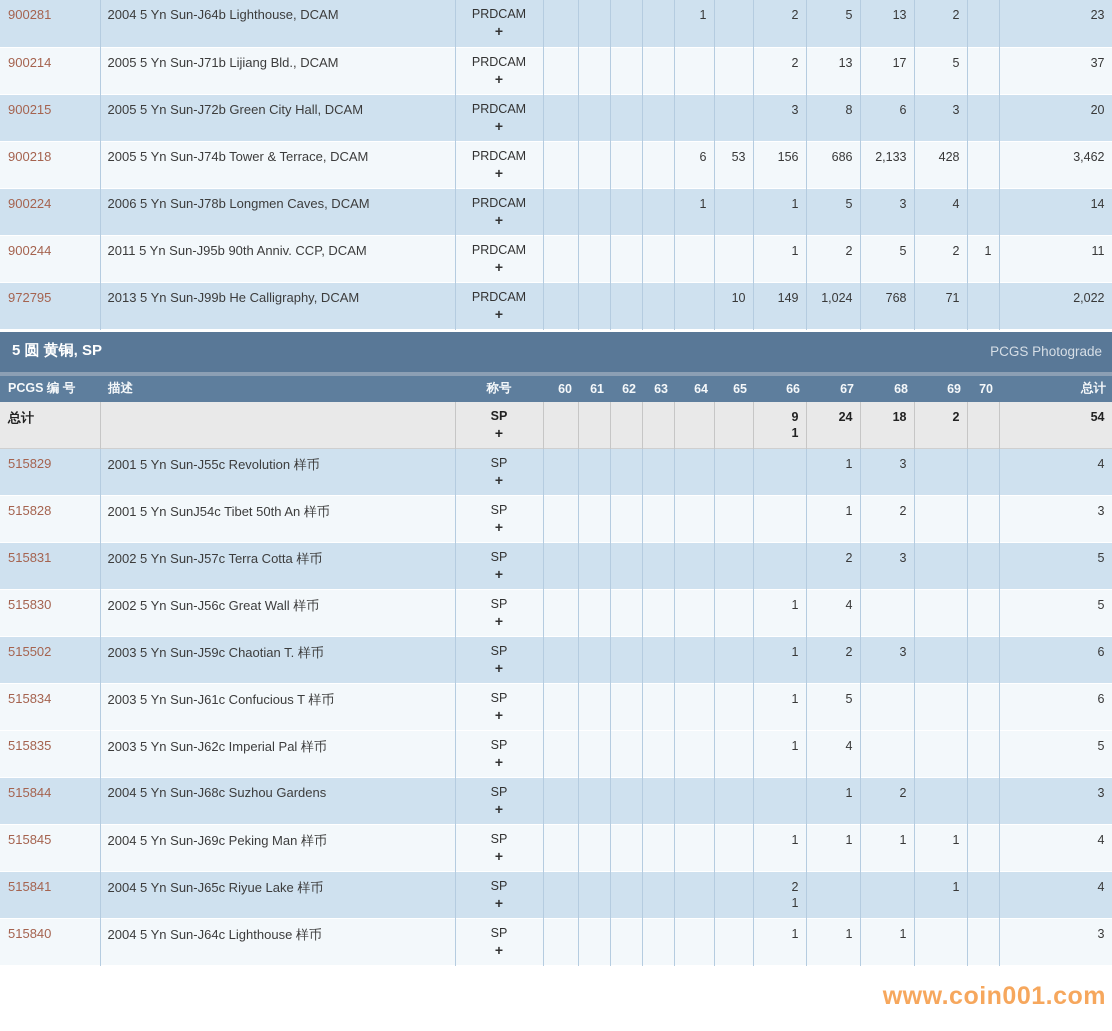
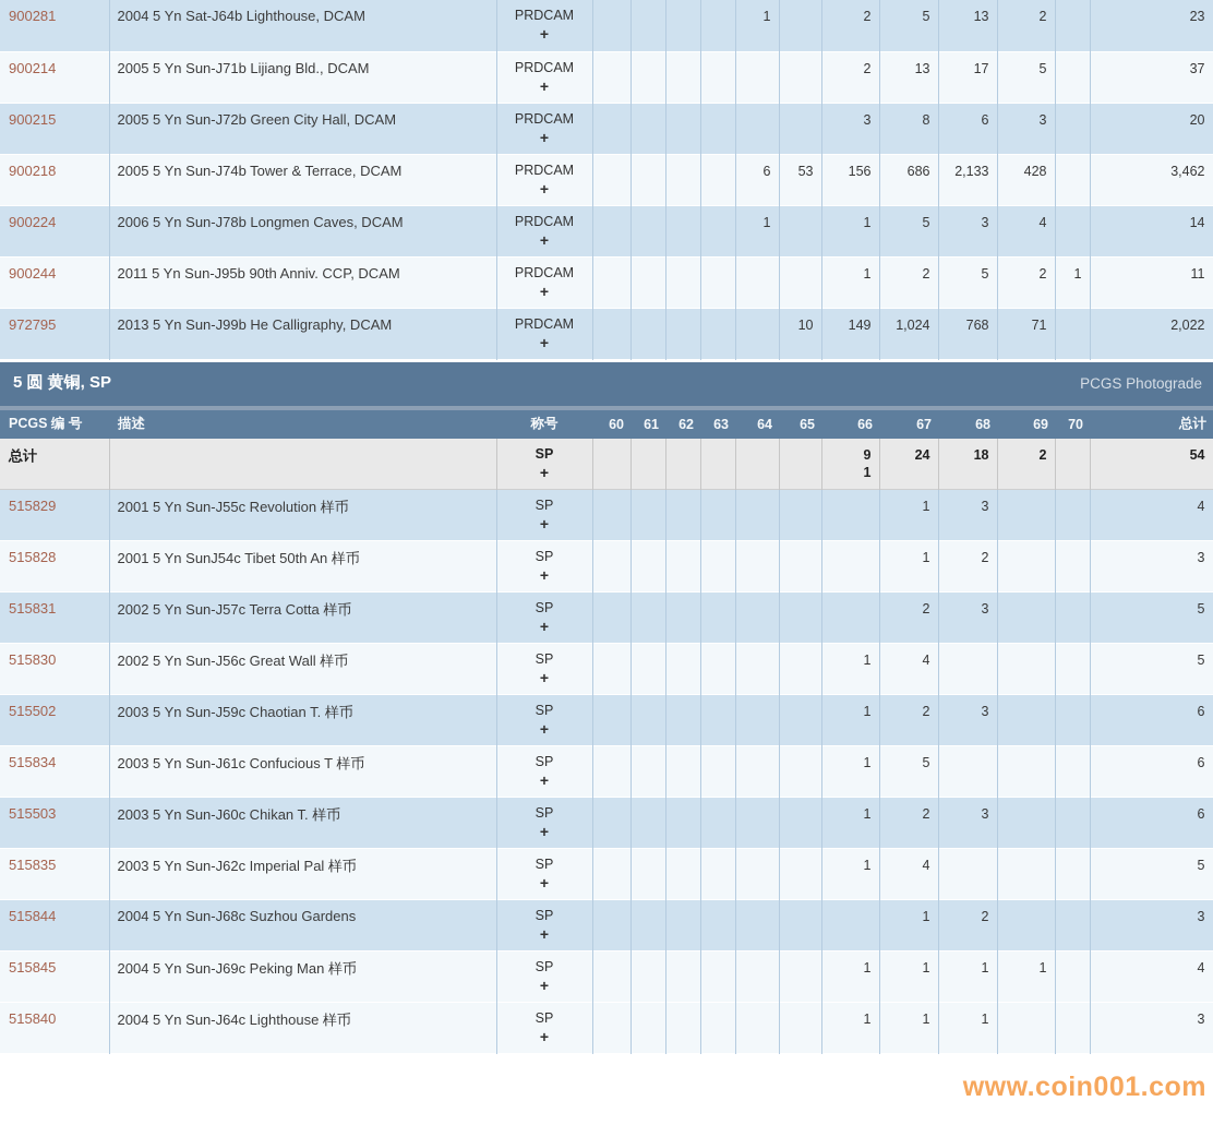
- 900281	2004 5 Yn Sun-J64b Lighthouse, DCAM	PRDCAM+					1		2	5	13	2		23
+ 900281	2004 5 Yn Sat-J64b Lighthouse, DCAM	PRDCAM+					1		2	5	13	2		23
  900214	2005 5 Yn Sun-J71b Lijiang Bld., DCAM	PRDCAM+							2	13	17	5		37
  900215	2005 5 Yn Sun-J72b Green City Hall, DCAM	PRDCAM+							3	8	6	3		20
  900218	2005 5 Yn Sun-J74b Tower & Terrace, DCAM	PRDCAM+					6	53	156	686	2,133	428		3,462
  900224	2006 5 Yn Sun-J78b Longmen Caves, DCAM	PRDCAM+					1		1	5	3	4		14
  900244	2011 5 Yn Sun-J95b 90th Anniv. CCP, DCAM	PRDCAM+							1	2	5	2	1	11
  972795	2013 5 Yn Sun-J99b He Calligraphy, DCAM	PRDCAM+						10	149	1,024	768	71		2,022
  5 圆 黄铜, SP
  PCGS Photograde
  PCGS 编 号	描述	称号	60	61	62	63	64	65	66	67	68	69	70	总计
  总计		SP +							91	24	18	2		54
  515829	2001 5 Yn Sun-J55c Revolution 样币	SP+								1	3			4
  515828	2001 5 Yn SunJ54c Tibet 50th An 样币	SP+								1	2			3
  515831	2002 5 Yn Sun-J57c Terra Cotta 样币	SP+								2	3			5
  515830	2002 5 Yn Sun-J56c Great Wall 样币	SP+							1	4				5
  515502	2003 5 Yn Sun-J59c Chaotian T. 样币	SP+							1	2	3			6
  515834	2003 5 Yn Sun-J61c Confucious T 样币	SP+							1	5				6
+ 515503	2003 5 Yn Sun-J60c Chikan T. 样币	SP+							1	2	3			6
  515835	2003 5 Yn Sun-J62c Imperial Pal 样币	SP+							1	4				5
  515844	2004 5 Yn Sun-J68c Suzhou Gardens	SP+								1	2			3
  515845	2004 5 Yn Sun-J69c Peking Man 样币	SP+							1	1	1	1		4
- 515841	2004 5 Yn Sun-J65c Riyue Lake 样币	SP+							21			1		4
  515840	2004 5 Yn Sun-J64c Lighthouse 样币	SP+							1	1	1			3
  www.coin001.com
